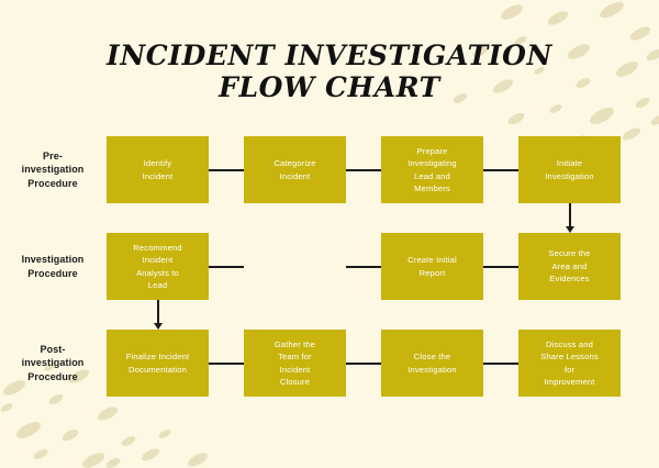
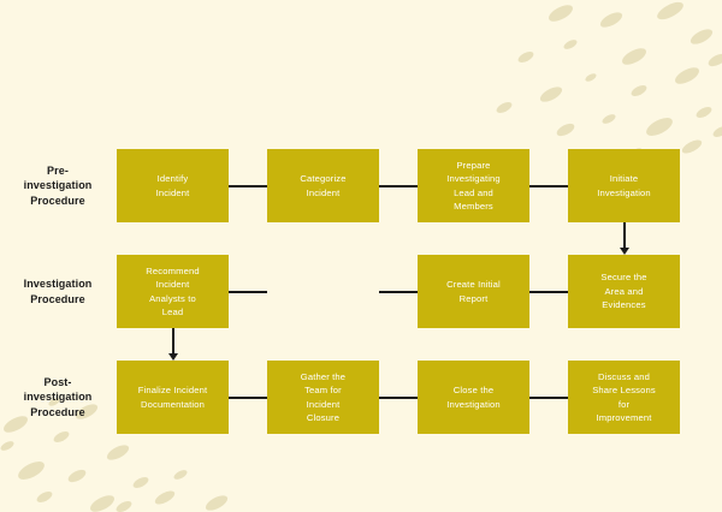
- INCIDENT INVESTIGATION
- FLOW CHART
  Pre-
  investigation
  Procedure
  Identify
  Incident
  Categorize
  Incident
  Prepare
  Investigating
  Lead and
  Members
  Initiate
  Investigation
  Investigation
  Procedure
  Recommend
  Incident
  Analysts to
  Lead
  Create Initial
  Report
  Secure the
  Area and
  Evidences
  Post-
  investigation
  Procedure
  Finalize Incident
  Documentation
  Gather the
  Team for
  Incident
  Closure
  Close the
  Investigation
  Discuss and
  Share Lessons
  for
  Improvement
